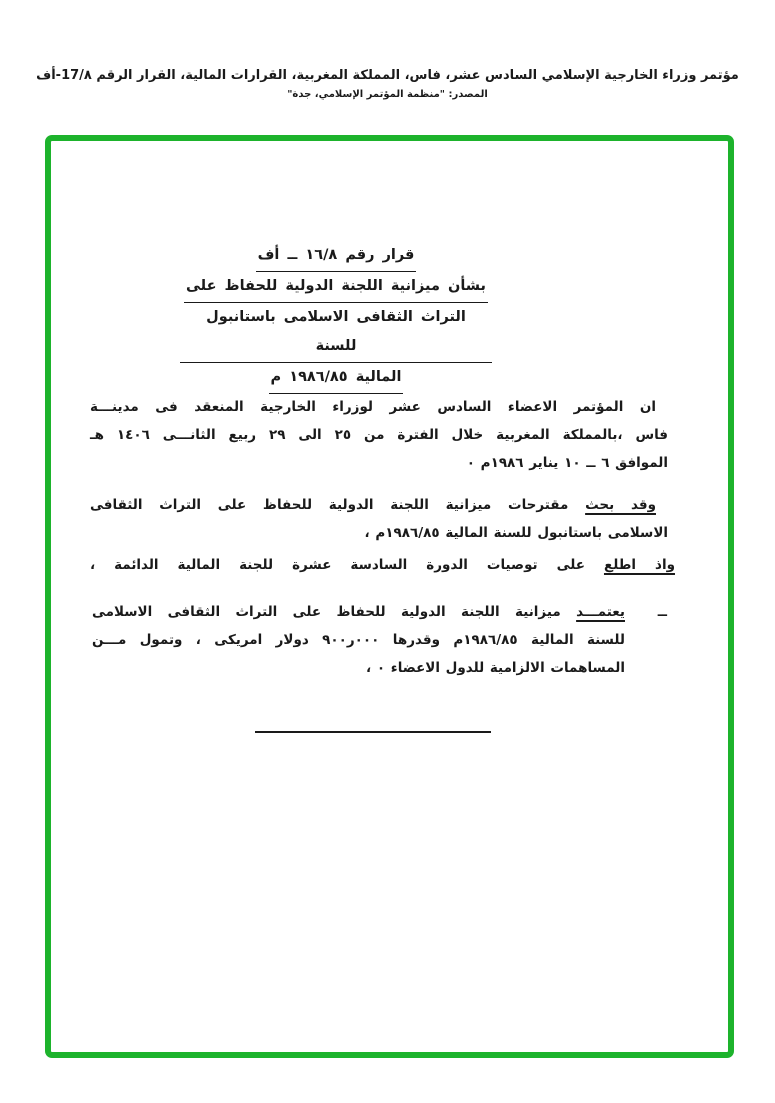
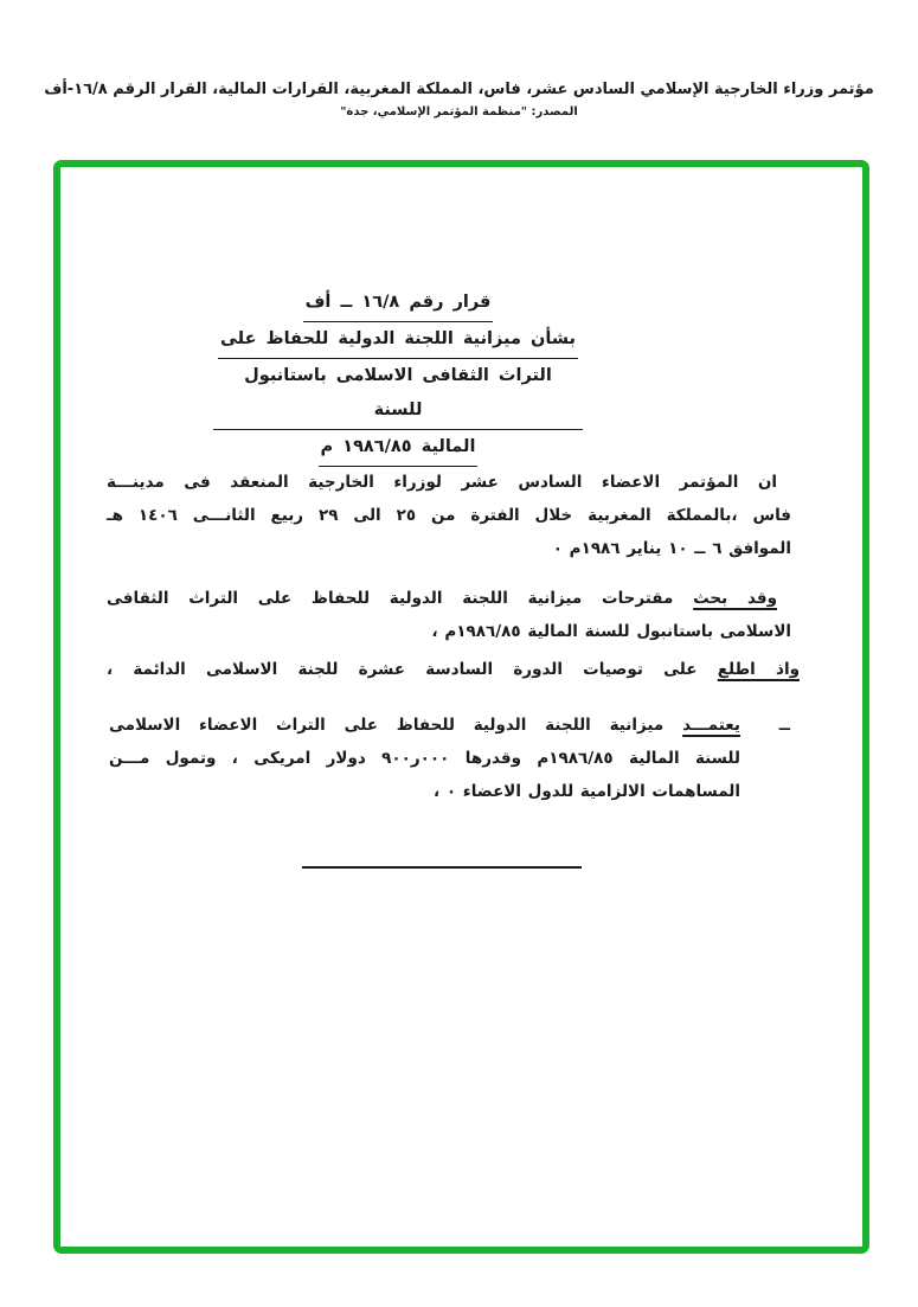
- مؤتمر وزراء الخارجية الإسلامي السادس عشر، فاس، المملكة المغربية، القرارات المالية، القرار الرقم 17/٨-أف
+ مؤتمر وزراء الخارجية الإسلامي السادس عشر، فاس، المملكة المغربية، القرارات المالية، القرار الرقم ١٦/٨-أف
  المصدر: "منظمة المؤتمر الإسلامي، جدة"
  قرار رقم ١٦/٨ ــ أف
  بشأن ميزانية اللجنة الدولية للحفاظ على
  التراث الثقافى الاسلامى باستانبول للسنة
  المالية ١٩٨٦/٨٥ م
  ان المؤتمر الاعضاء السادس عشر لوزراء الخارجية المنعقد فى مدينـــة
  فاس ،بالمملكة المغربية خلال الفترة من ٢٥ الى ٢٩ ربيع الثانـــى ١٤٠٦ هـ
  الموافق ٦ ــ ١٠ يناير ١٩٨٦م ٠
  وقد بحث مقترحات ميزانية اللجنة الدولية للحفاظ على التراث الثقافى
  الاسلامى باستانبول للسنة المالية ١٩٨٦/٨٥م ،
- واذ اطلع على توصيات الدورة السادسة عشرة للجنة المالية الدائمة ،
+ واذ اطلع على توصيات الدورة السادسة عشرة للجنة الاسلامى الدائمة ،
  ــ
- يعتمـــد ميزانية اللجنة الدولية للحفاظ على التراث الثقافى الاسلامى
+ يعتمـــد ميزانية اللجنة الدولية للحفاظ على التراث الاعضاء الاسلامى
  للسنة المالية ١٩٨٦/٨٥م وقدرها ٠٠٠ر٩٠٠ دولار امريكى ، وتمول مـــن
  المساهمات الالزامية للدول الاعضاء ٠ ،
